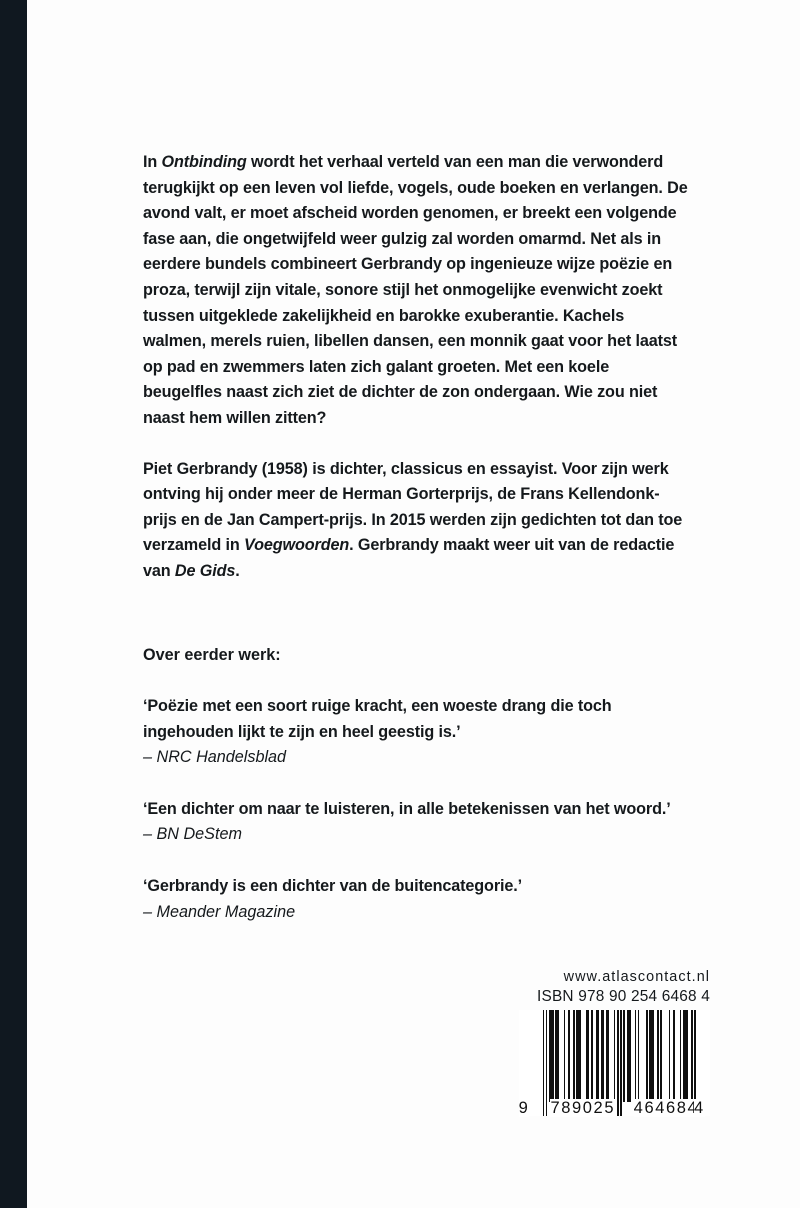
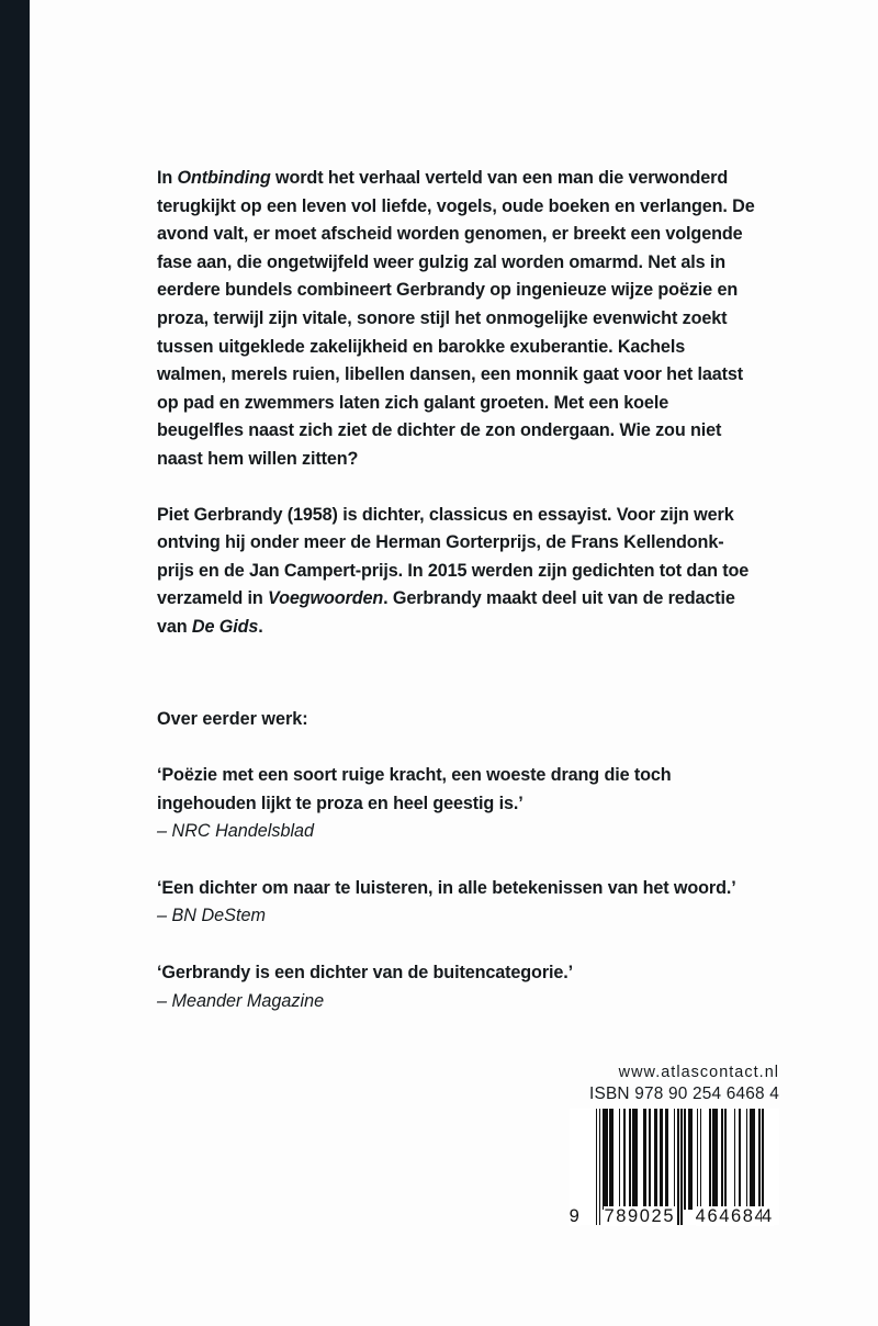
  In Ontbinding wordt het verhaal verteld van een man die verwonderd terugkijkt op een leven vol liefde, vogels, oude boeken en verlangen. De avond valt, er moet afscheid worden genomen, er breekt een volgende fase aan, die ongetwijfeld weer gulzig zal worden omarmd. Net als in eerdere bundels combineert Gerbrandy op ingenieuze wijze poëzie en proza, terwijl zijn vitale, sonore stijl het onmogelijke evenwicht zoekt tussen uitgeklede zakelijkheid en barokke exuberantie. Kachels walmen, merels ruien, libellen dansen, een monnik gaat voor het laatst op pad en zwemmers laten zich galant groeten. Met een koele beugelfles naast zich ziet de dichter de zon ondergaan. Wie zou niet naast hem willen zitten?
- Piet Gerbrandy (1958) is dichter, classicus en essayist. Voor zijn werk ontving hij onder meer de Herman Gorterprijs, de Frans Kellendonk-prijs en de Jan Campert-prijs. In 2015 werden zijn gedichten tot dan toe verzameld in Voegwoorden. Gerbrandy maakt weer uit van de redactie van De Gids.
+ Piet Gerbrandy (1958) is dichter, classicus en essayist. Voor zijn werk ontving hij onder meer de Herman Gorterprijs, de Frans Kellendonk-prijs en de Jan Campert-prijs. In 2015 werden zijn gedichten tot dan toe verzameld in Voegwoorden. Gerbrandy maakt deel uit van de redactie van De Gids.
  Over eerder werk:
- ‘Poëzie met een soort ruige kracht, een woeste drang die toch ingehouden lijkt te zijn en heel geestig is.’
+ ‘Poëzie met een soort ruige kracht, een woeste drang die toch ingehouden lijkt te proza en heel geestig is.’
  – NRC Handelsblad
  ‘Een dichter om naar te luisteren, in alle betekenissen van het woord.’
  – BN DeStem
  ‘Gerbrandy is een dichter van de buitencategorie.’
  – Meander Magazine
  www.atlascontact.nl
  ISBN 978 90 254 6468 4
  9
  789025
  464684
  4
